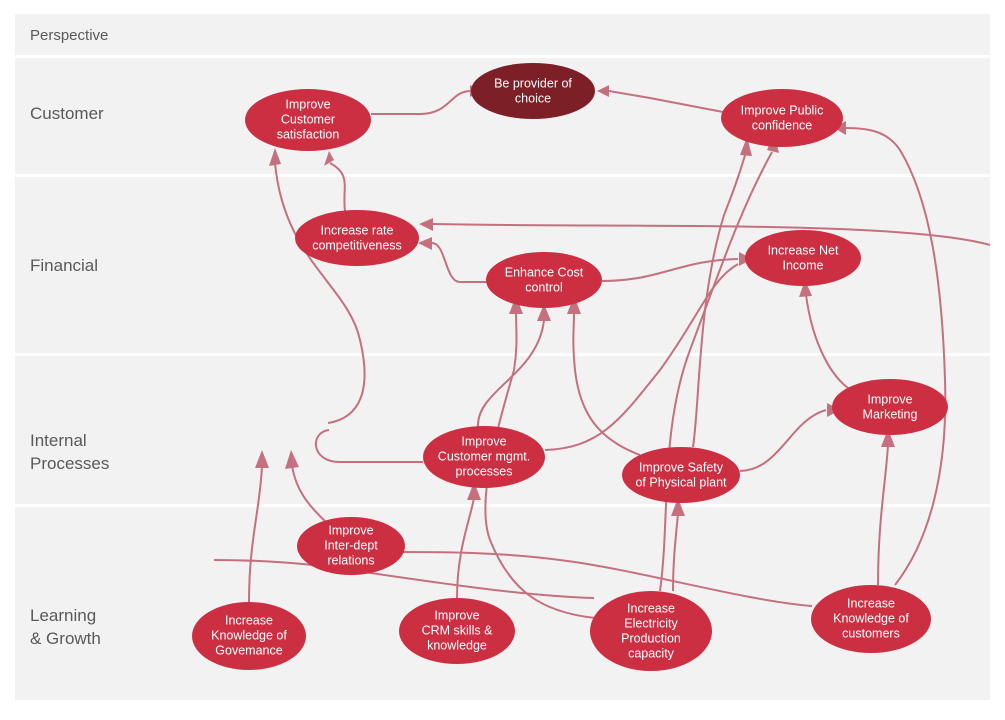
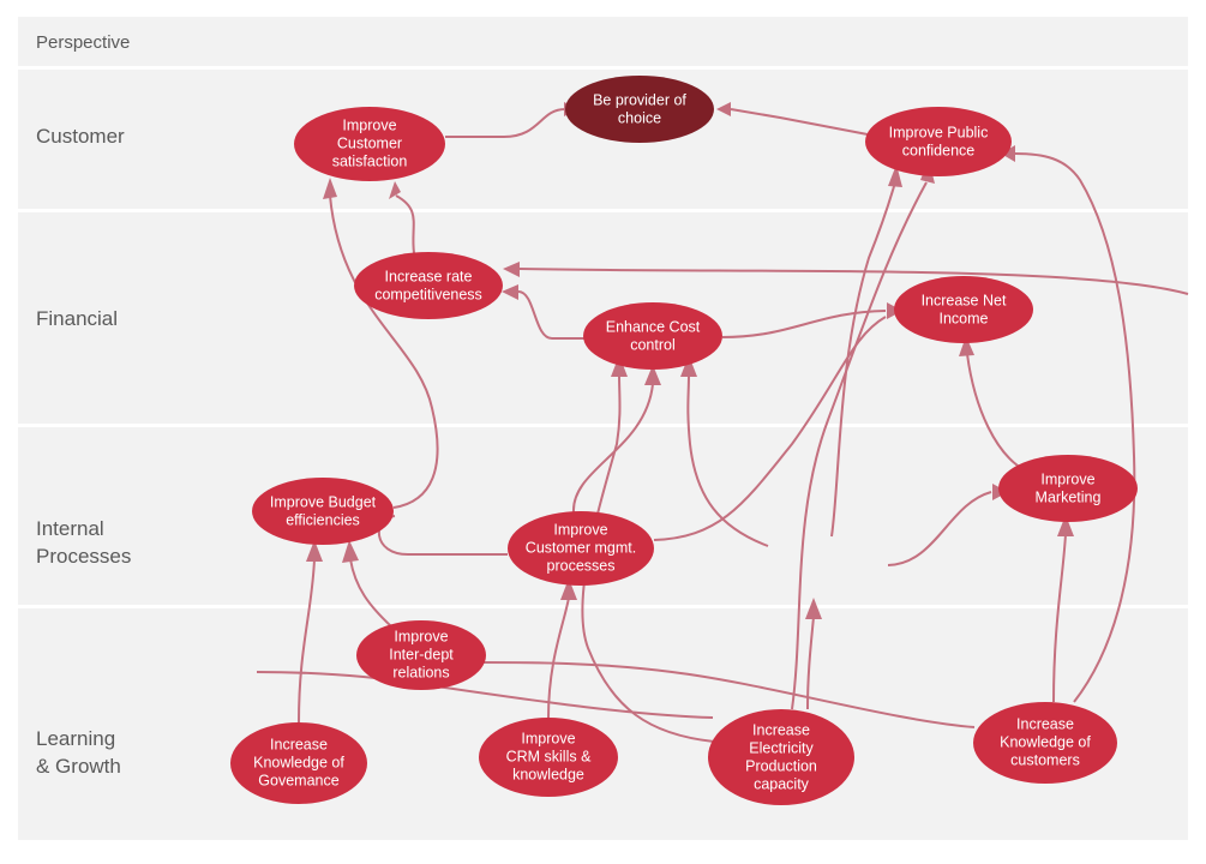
  Perspective
  Customer
  Financial
  Internal
  Processes
  Learning
  & Growth
  Improve
  Customer
  satisfaction
  Be provider of
  choice
  Improve Public
  confidence
  Increase rate
  competitiveness
  Enhance Cost
  control
  Increase Net
  Income
+ Improve Budget
+ efficiencies
  Improve
  Customer mgmt.
  processes
- Improve Safety
- of Physical plant
  Improve
  Marketing
  Improve
  Inter-dept
  relations
  Increase
  Knowledge of
  Govemance
  Improve
  CRM skills &
  knowledge
  Increase
  Electricity
  Production
  capacity
  Increase
  Knowledge of
  customers
